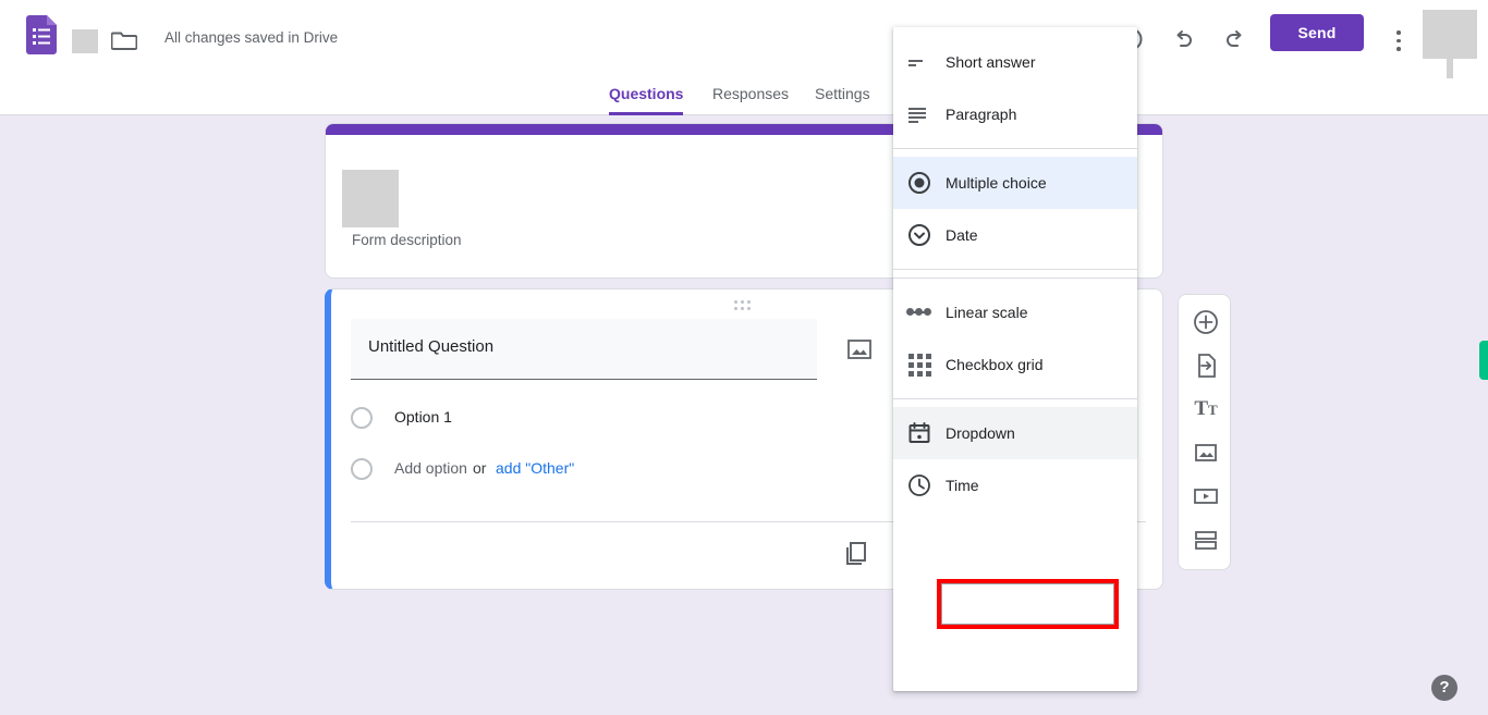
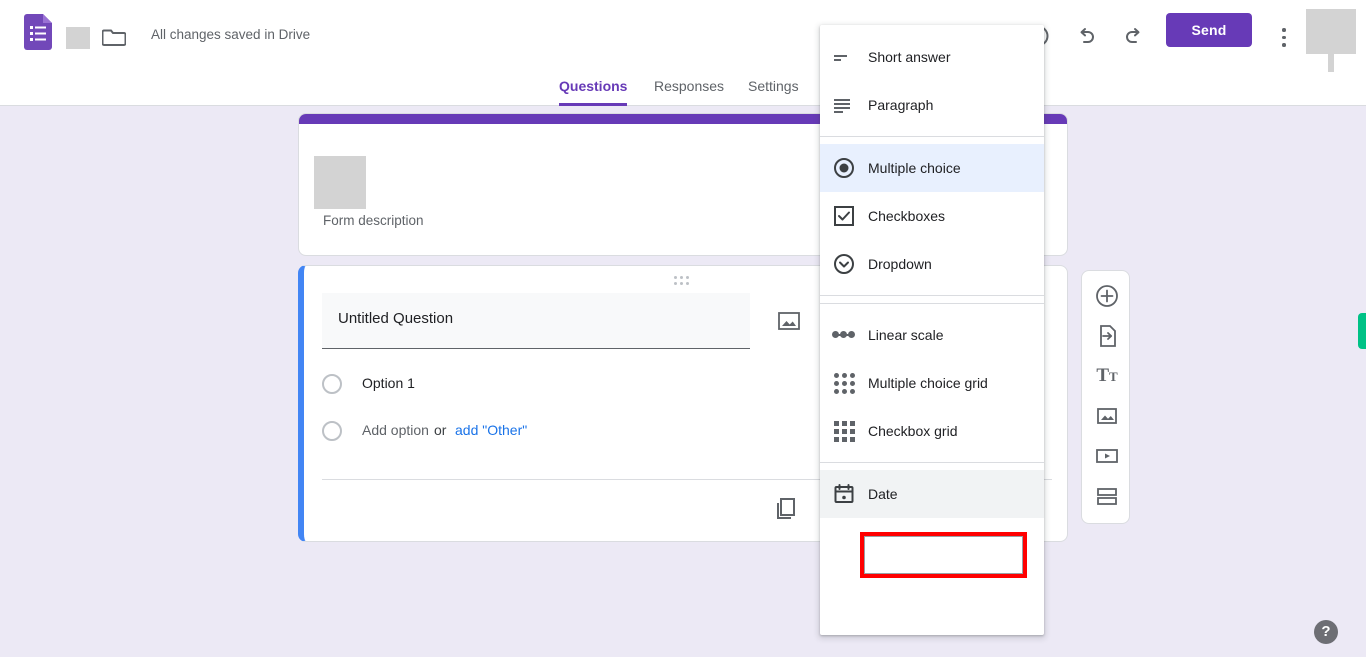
  All changes saved in Drive
  Send
  Questions
  Responses
  Settings
  Form description
  Untitled Question
  Option 1
  Add option
  or
  add "Other"
  TT
  ?
  Short answer
  Paragraph
  Multiple choice
+ Checkboxes
- Date
+ Dropdown
  Linear scale
+ Multiple choice grid
  Checkbox grid
- Dropdown
+ Date
- Time
